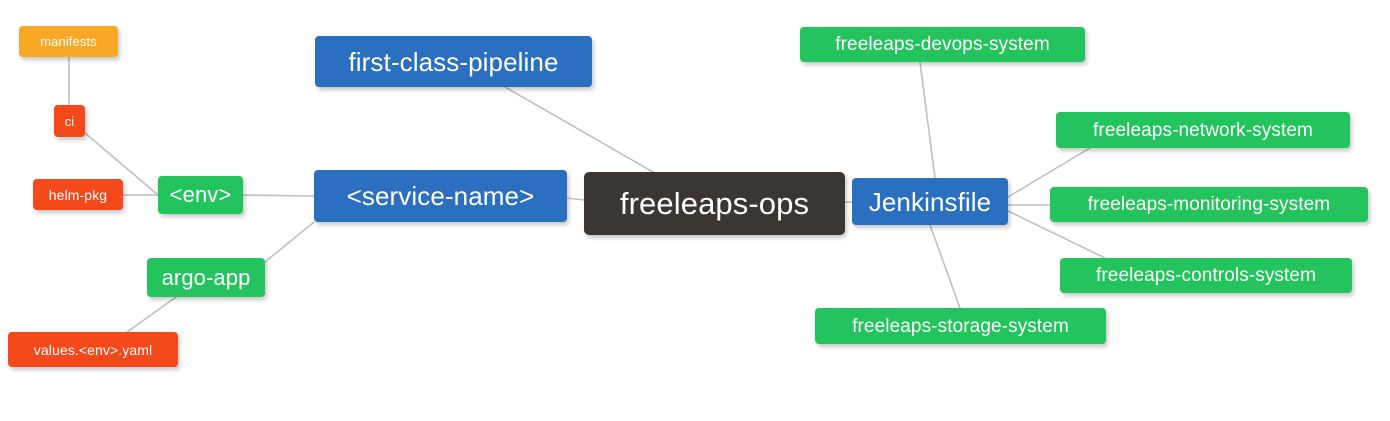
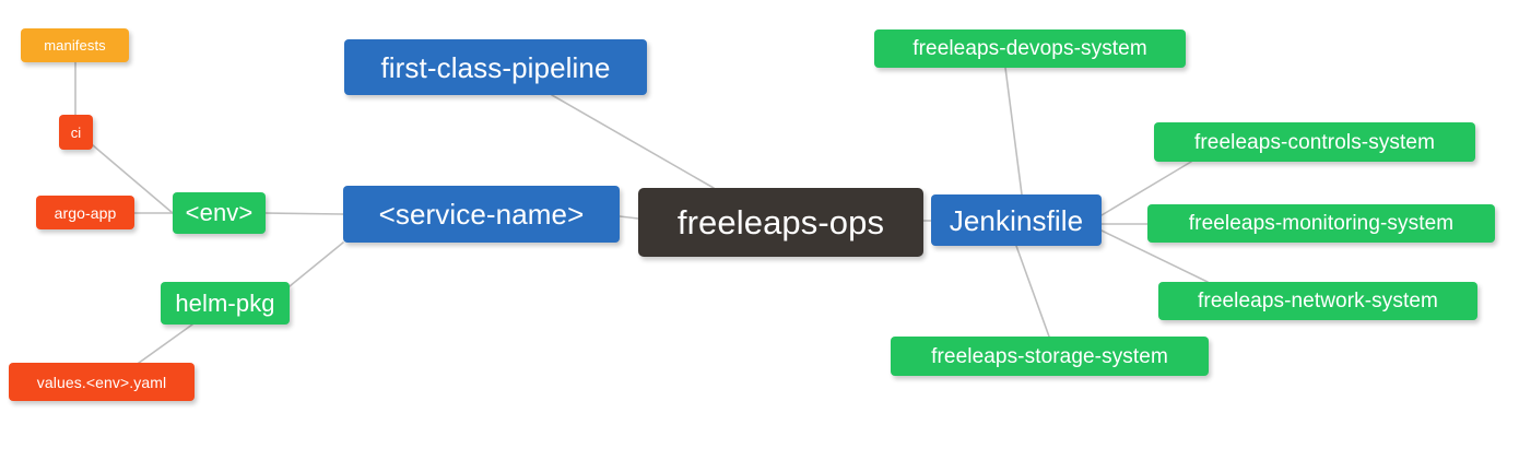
  manifests
  ci
- helm-pkg
+ argo-app
  <env>
- argo-app
+ helm-pkg
  values.<env>.yaml
  first-class-pipeline
  <service-name>
  freeleaps-ops
  Jenkinsfile
  freeleaps-devops-system
- freeleaps-network-system
+ freeleaps-controls-system
  freeleaps-monitoring-system
- freeleaps-controls-system
+ freeleaps-network-system
  freeleaps-storage-system
